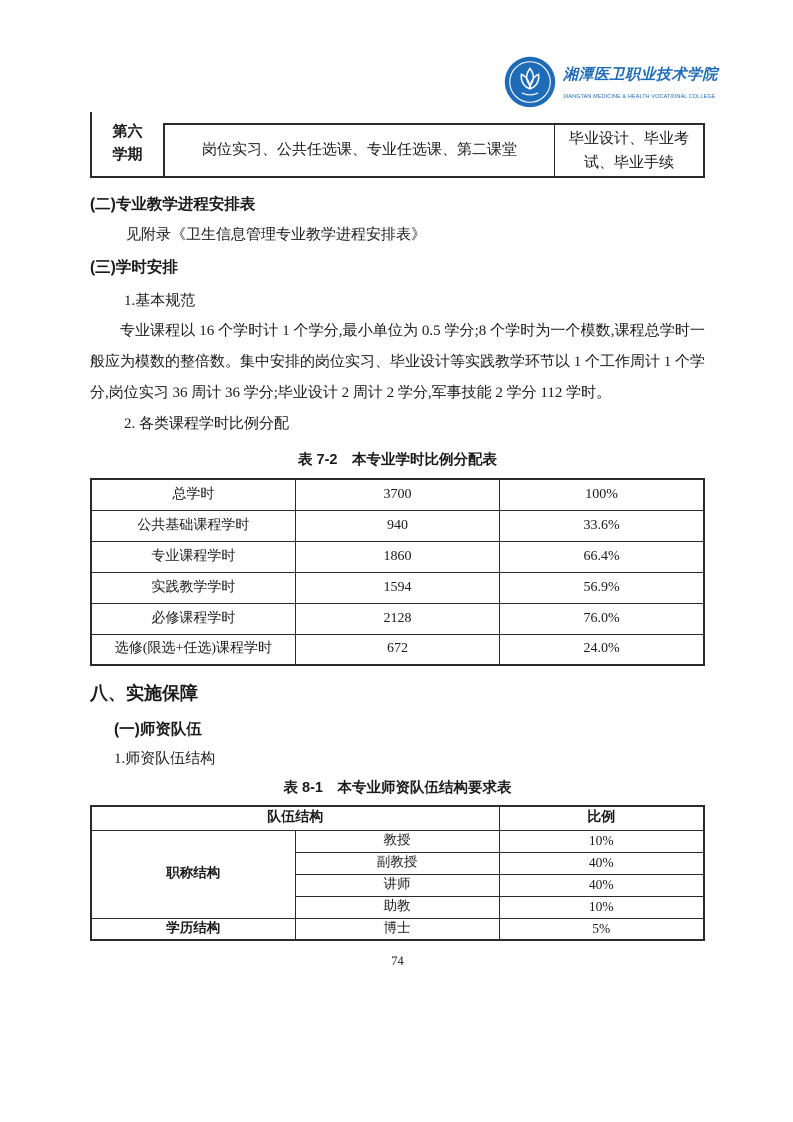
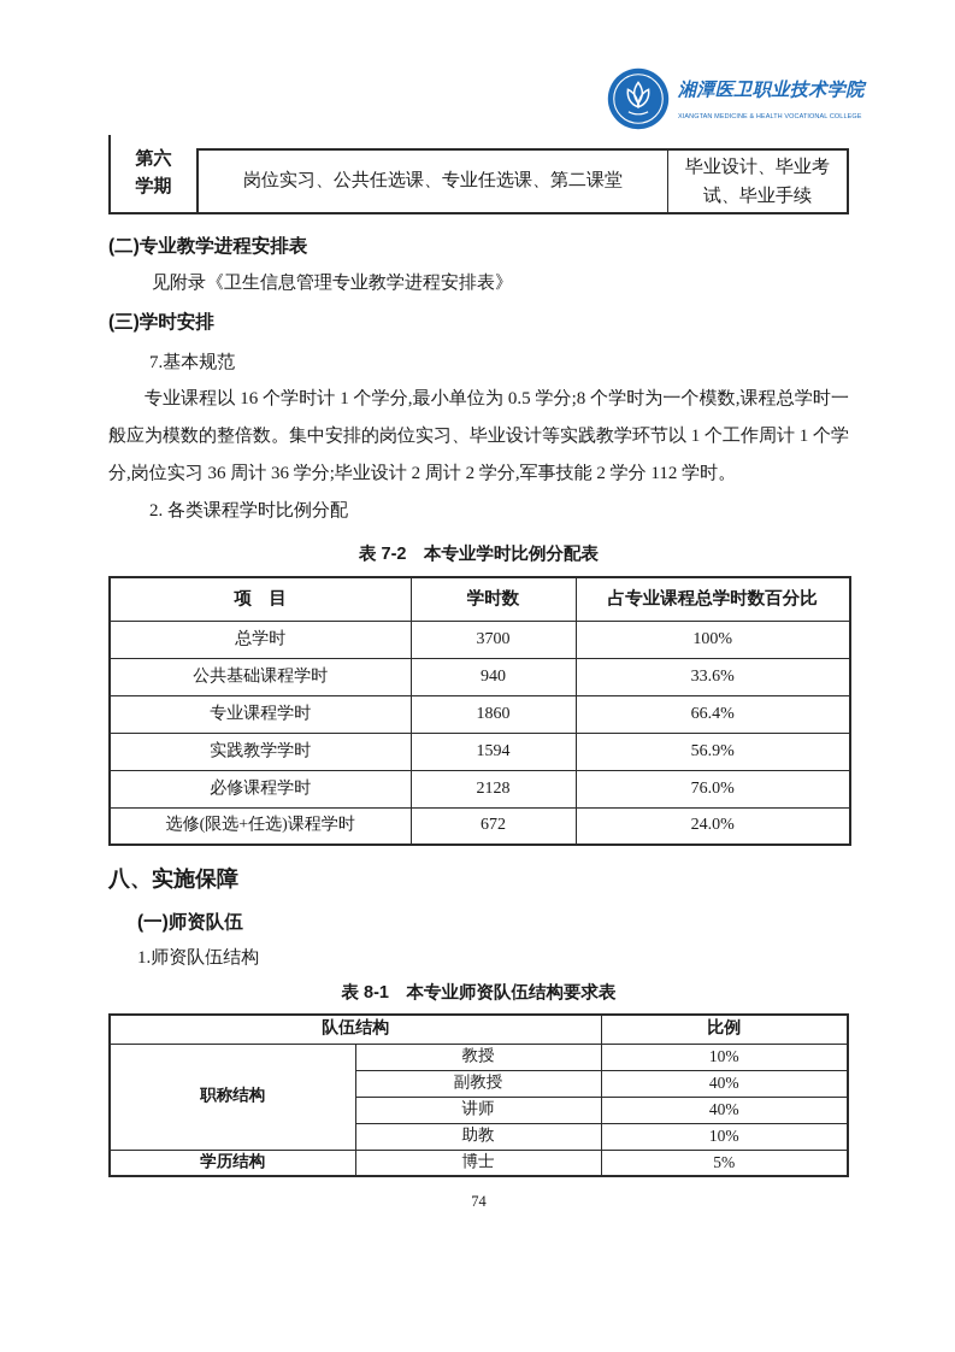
  第六学期
  岗位实习、公共任选课、专业任选课、第二课堂
  毕业设计、毕业考试、毕业手续
  (二)专业教学进程安排表
  见附录《卫生信息管理专业教学进程安排表》
  (三)学时安排
- 1.基本规范
+ 7.基本规范
  专业课程以 16 个学时计 1 个学分,最小单位为 0.5 学分;8 个学时为一个模数,课程总学时一般应为模数的整倍数。集中安排的岗位实习、毕业设计等实践教学环节以 1 个工作周计 1 个学分,岗位实习 36 周计 36 学分;毕业设计 2 周计 2 学分,军事技能 2 学分 112 学时。
  2. 各类课程学时比例分配
  表 7-2 本专业学时比例分配表
+ 项 目	学时数	占专业课程总学时数百分比
  总学时	3700	100%
  公共基础课程学时	940	33.6%
  专业课程学时	1860	66.4%
  实践教学学时	1594	56.9%
  必修课程学时	2128	76.0%
  选修(限选+任选)课程学时	672	24.0%
  八、实施保障
  (一)师资队伍
  1.师资队伍结构
  表 8-1 本专业师资队伍结构要求表
  队伍结构	比例
  职称结构	教授	10%
  副教授	40%
  讲师	40%
  助教	10%
  学历结构	博士	5%
  74
